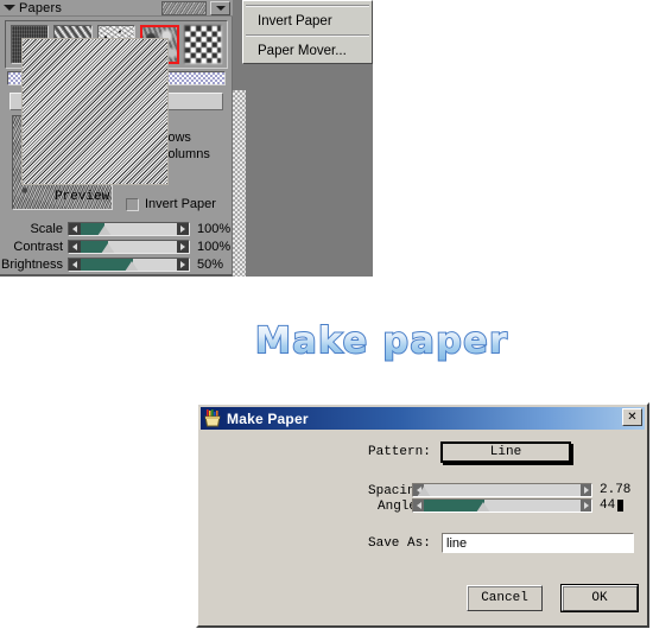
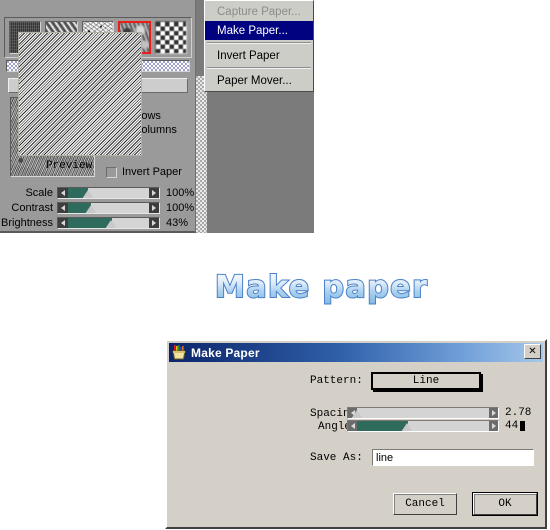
- Papers
  Invert Paper
  Scale
  100%
  Contrast
  100%
  Brightness
- 50%
+ 43%
+ Capture Paper...
+ Make Paper...
  Invert Paper
  Paper Mover...
  Make paper
  Make Paper
  ✕
  Preview
  Pattern:
  Line
  Spaci
  2.78
  Angl
  44
  Save As:
  line
  Cancel
  OK
